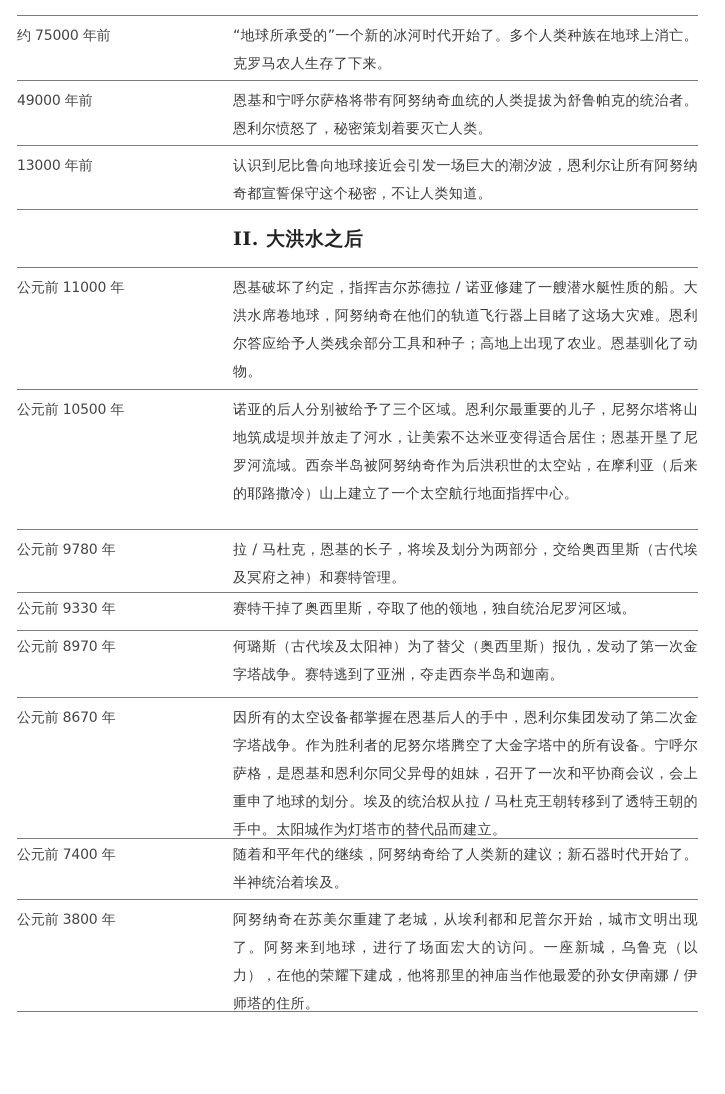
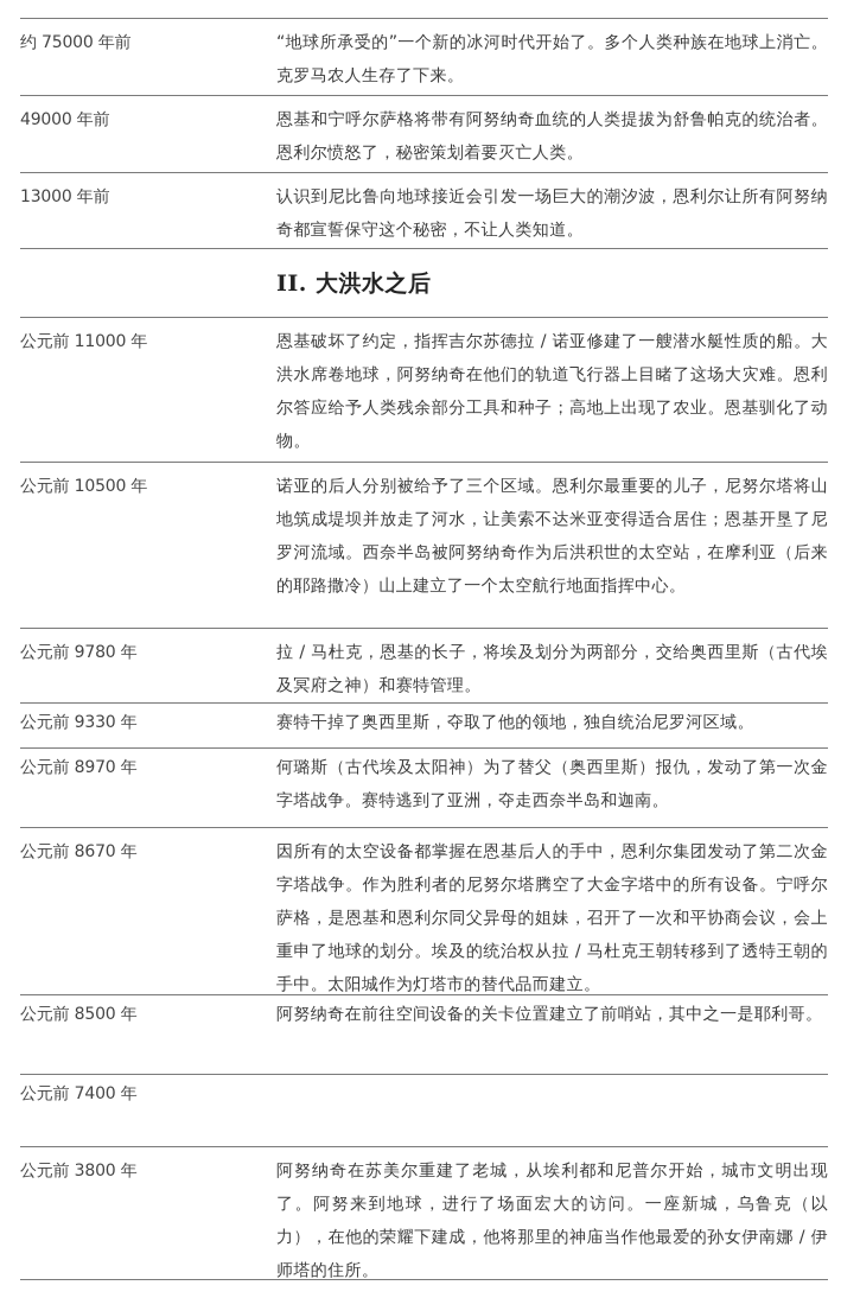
  约 75000 年前
  “地球所承受的”一个新的冰河时代开始了。多个人类种族在地球上消亡。克罗马农人生存了下来。
  49000 年前
  恩基和宁呼尔萨格将带有阿努纳奇血统的人类提拔为舒鲁帕克的统治者。恩利尔愤怒了，秘密策划着要灭亡人类。
  13000 年前
  认识到尼比鲁向地球接近会引发一场巨大的潮汐波，恩利尔让所有阿努纳奇都宣誓保守这个秘密，不让人类知道。
  II. 大洪水之后
  公元前 11000 年
  恩基破坏了约定，指挥吉尔苏德拉 / 诺亚修建了一艘潜水艇性质的船。大洪水席卷地球，阿努纳奇在他们的轨道飞行器上目睹了这场大灾难。恩利尔答应给予人类残余部分工具和种子；高地上出现了农业。恩基驯化了动物。
  公元前 10500 年
  诺亚的后人分别被给予了三个区域。恩利尔最重要的儿子，尼努尔塔将山地筑成堤坝并放走了河水，让美索不达米亚变得适合居住；恩基开垦了尼罗河流域。西奈半岛被阿努纳奇作为后洪积世的太空站，在摩利亚（后来的耶路撒冷）山上建立了一个太空航行地面指挥中心。
  公元前 9780 年
  拉 / 马杜克，恩基的长子，将埃及划分为两部分，交给奥西里斯（古代埃及冥府之神）和赛特管理。
  公元前 9330 年
  赛特干掉了奥西里斯，夺取了他的领地，独自统治尼罗河区域。
  公元前 8970 年
  何璐斯（古代埃及太阳神）为了替父（奥西里斯）报仇，发动了第一次金字塔战争。赛特逃到了亚洲，夺走西奈半岛和迦南。
  公元前 8670 年
  因所有的太空设备都掌握在恩基后人的手中，恩利尔集团发动了第二次金字塔战争。作为胜利者的尼努尔塔腾空了大金字塔中的所有设备。宁呼尔萨格，是恩基和恩利尔同父异母的姐妹，召开了一次和平协商会议，会上重申了地球的划分。埃及的统治权从拉 / 马杜克王朝转移到了透特王朝的手中。太阳城作为灯塔市的替代品而建立。
+ 公元前 8500 年
+ 阿努纳奇在前往空间设备的关卡位置建立了前哨站，其中之一是耶利哥。
  公元前 7400 年
- 随着和平年代的继续，阿努纳奇给了人类新的建议；新石器时代开始了。半神统治着埃及。
  公元前 3800 年
  阿努纳奇在苏美尔重建了老城，从埃利都和尼普尔开始，城市文明出现了。阿努来到地球，进行了场面宏大的访问。一座新城，乌鲁克（以力），在他的荣耀下建成，他将那里的神庙当作他最爱的孙女伊南娜 / 伊师塔的住所。
